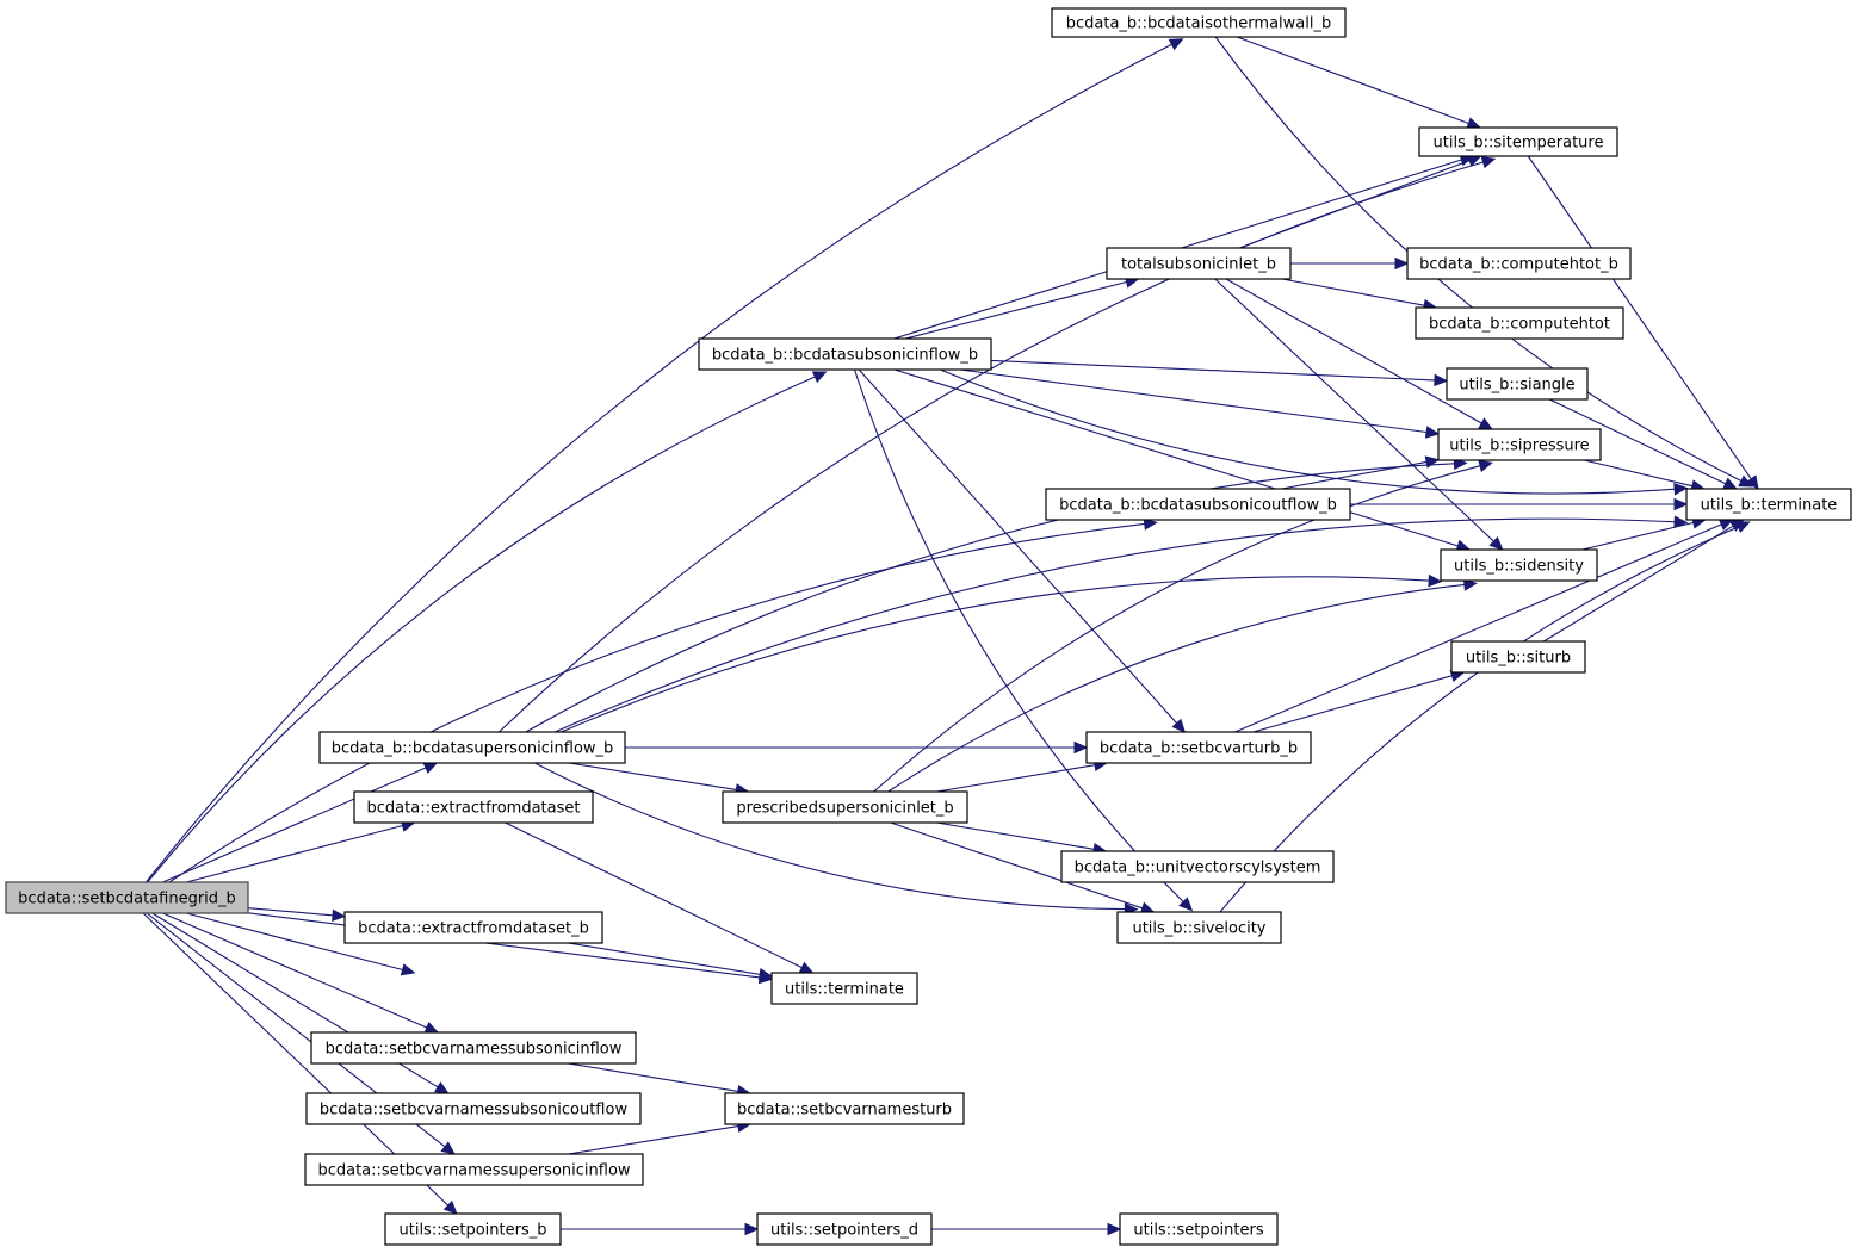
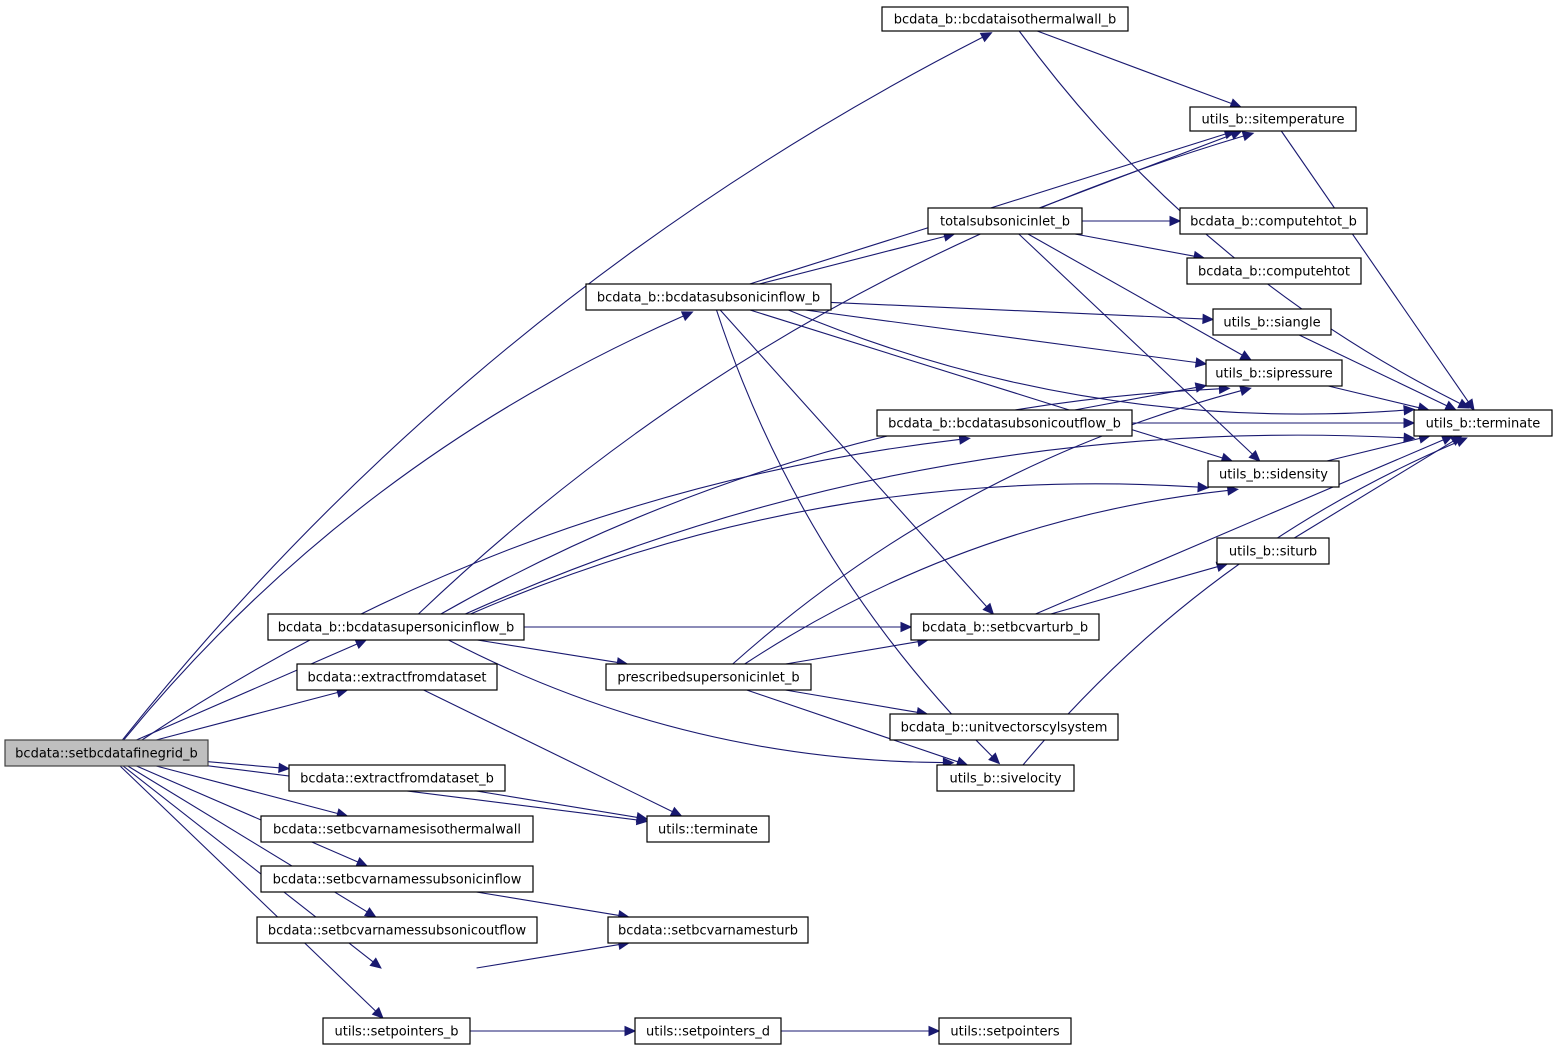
  bcdata::setbcdatafinegrid_b
  bcdata_b::bcdataisothermalwall_b
  utils_b::sitemperature
  totalsubsonicinlet_b
  bcdata_b::computehtot_b
  bcdata_b::computehtot
  bcdata_b::bcdatasubsonicinflow_b
  utils_b::siangle
  utils_b::sipressure
  bcdata_b::bcdatasubsonicoutflow_b
  utils_b::terminate
  utils_b::sidensity
  utils_b::siturb
  bcdata_b::bcdatasupersonicinflow_b
  bcdata_b::setbcvarturb_b
  bcdata::extractfromdataset
  prescribedsupersonicinlet_b
  bcdata_b::unitvectorscylsystem
  bcdata::extractfromdataset_b
  utils_b::sivelocity
+ bcdata::setbcvarnamesisothermalwall
  utils::terminate
  bcdata::setbcvarnamessubsonicinflow
  bcdata::setbcvarnamessubsonicoutflow
  bcdata::setbcvarnamesturb
- bcdata::setbcvarnamessupersonicinflow
  utils::setpointers_b
  utils::setpointers_d
  utils::setpointers
